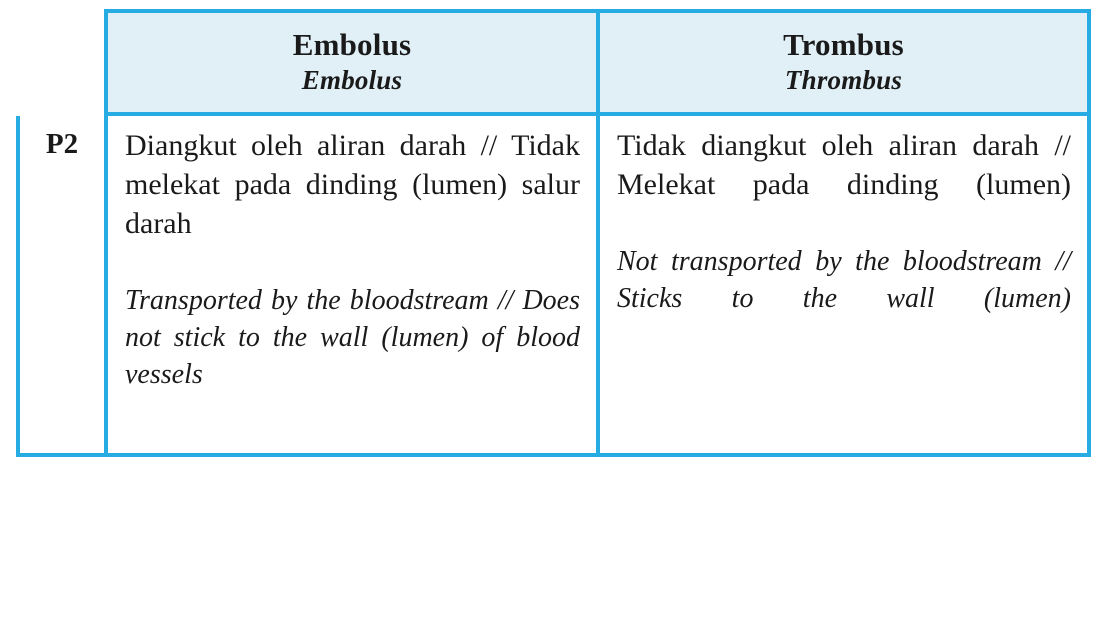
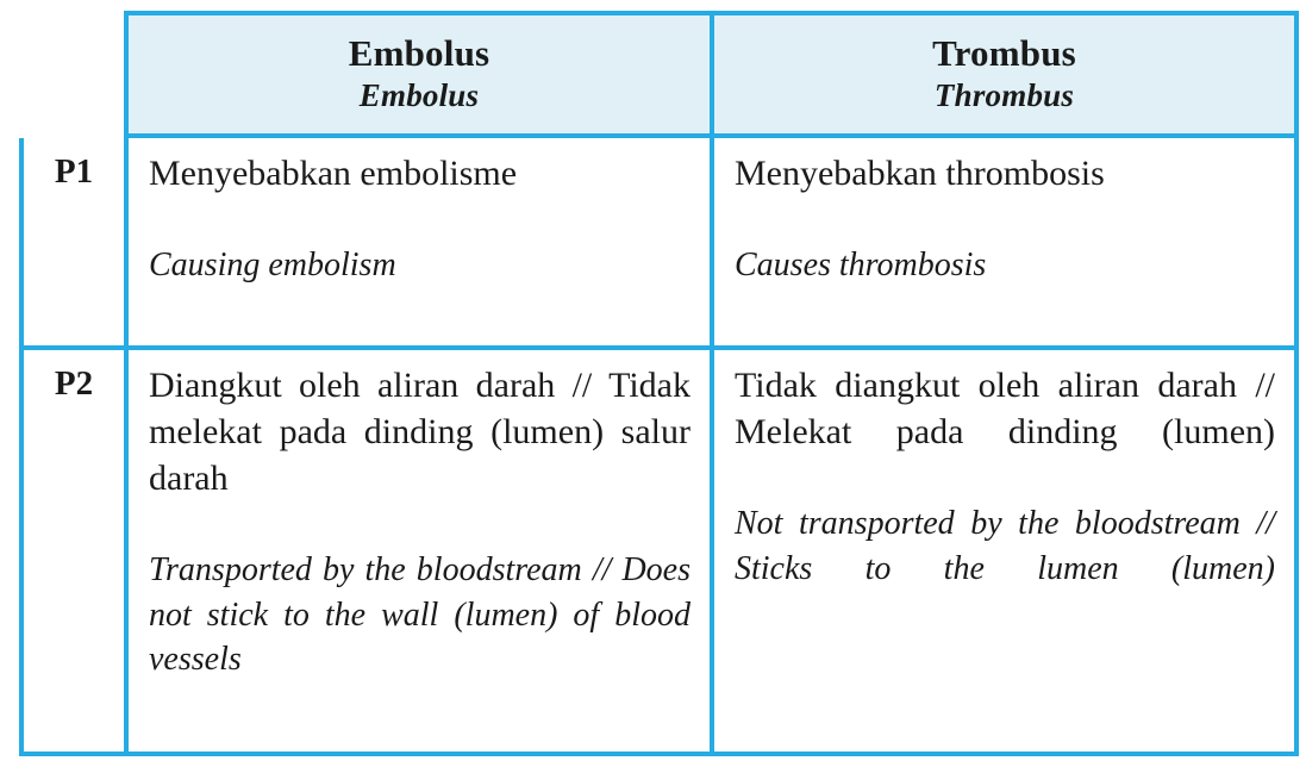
  	Embolus Embolus	Trombus Thrombus
+ P1	Menyebabkan embolisme Causing embolism	Menyebabkan thrombosis Causes thrombosis
- P2	Diangkut oleh aliran darah // Tidak melekat pada dinding (lumen) salur darah Transported by the bloodstream // Does not stick to the wall (lumen) of blood vessels	Tidak diangkut oleh aliran darah // Melekat pada dinding (lumen) Not transported by the bloodstream // Sticks to the wall (lumen)
+ P2	Diangkut oleh aliran darah // Tidak melekat pada dinding (lumen) salur darah Transported by the bloodstream // Does not stick to the wall (lumen) of blood vessels	Tidak diangkut oleh aliran darah // Melekat pada dinding (lumen) Not transported by the bloodstream // Sticks to the lumen (lumen)
